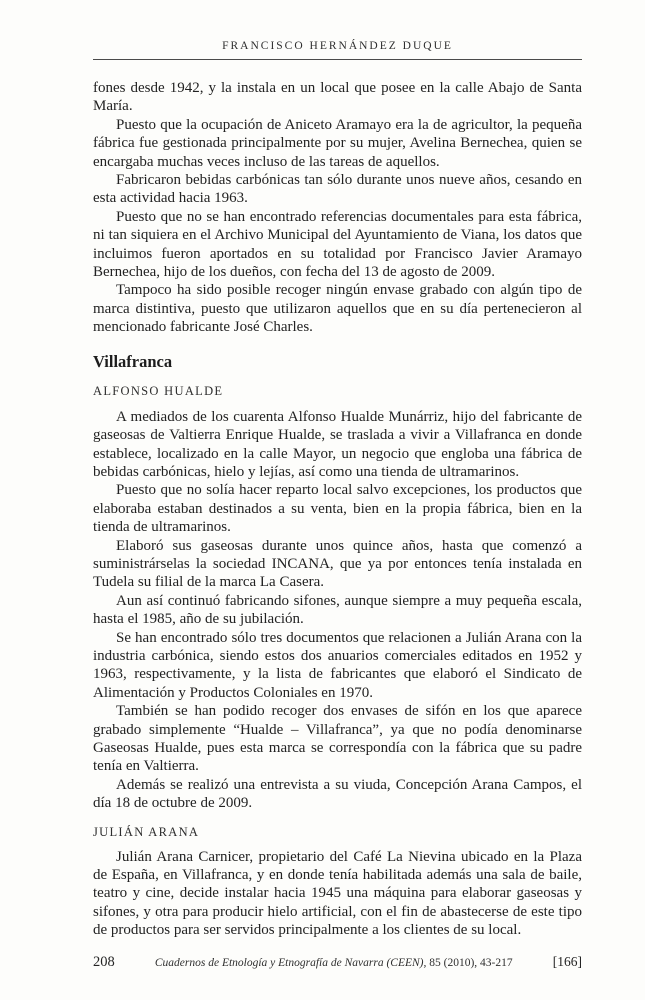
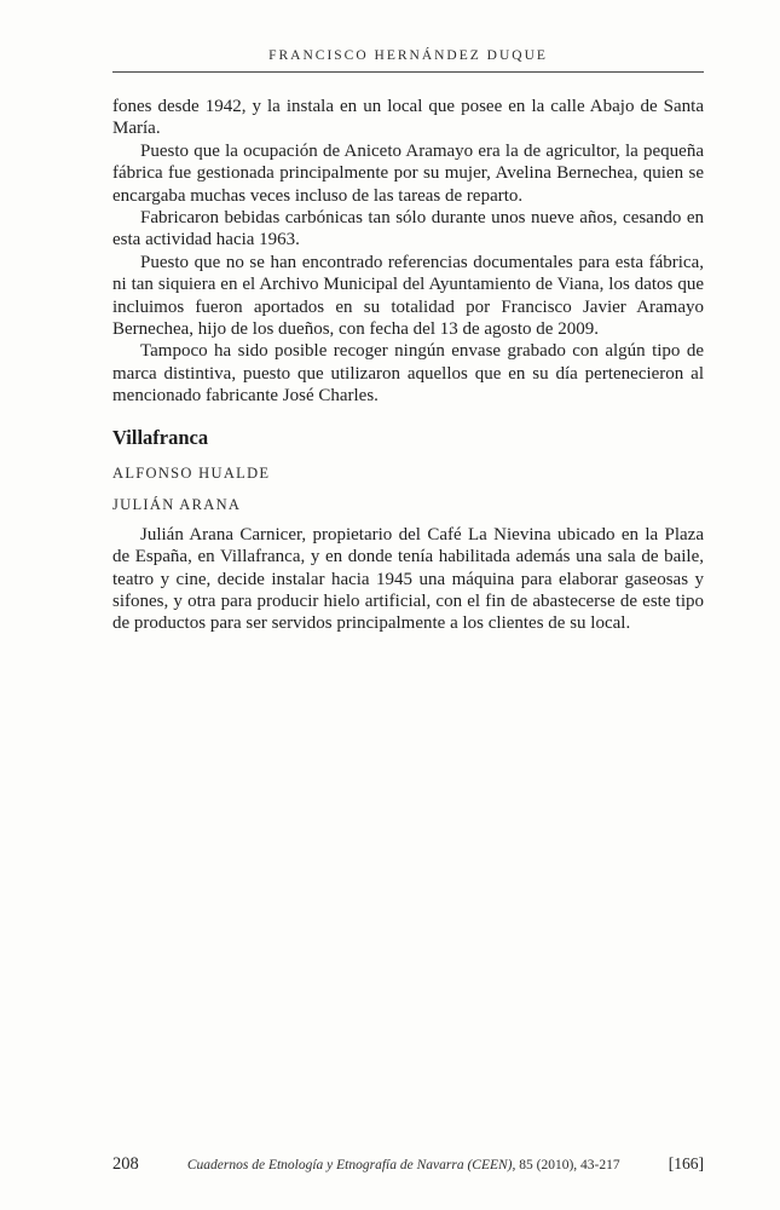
  FRANCISCO HERNÁNDEZ DUQUE
  fones desde 1942, y la instala en un local que posee en la calle Abajo de Santa María.
- Puesto que la ocupación de Aniceto Aramayo era la de agricultor, la pequeña fábrica fue gestionada principalmente por su mujer, Avelina Bernechea, quien se encargaba muchas veces incluso de las tareas de aquellos.
+ Puesto que la ocupación de Aniceto Aramayo era la de agricultor, la pequeña fábrica fue gestionada principalmente por su mujer, Avelina Bernechea, quien se encargaba muchas veces incluso de las tareas de reparto.
  Fabricaron bebidas carbónicas tan sólo durante unos nueve años, cesando en esta actividad hacia 1963.
  Puesto que no se han encontrado referencias documentales para esta fábrica, ni tan siquiera en el Archivo Municipal del Ayuntamiento de Viana, los datos que incluimos fueron aportados en su totalidad por Francisco Javier Aramayo Bernechea, hijo de los dueños, con fecha del 13 de agosto de 2009.
  Tampoco ha sido posible recoger ningún envase grabado con algún tipo de marca distintiva, puesto que utilizaron aquellos que en su día pertenecieron al mencionado fabricante José Charles.
  Villafranca
  ALFONSO HUALDE
- A mediados de los cuarenta Alfonso Hualde Munárriz, hijo del fabricante de gaseosas de Valtierra Enrique Hualde, se traslada a vivir a Villafranca en donde establece, localizado en la calle Mayor, un negocio que engloba una fábrica de bebidas carbónicas, hielo y lejías, así como una tienda de ultramarinos.
- Puesto que no solía hacer reparto local salvo excepciones, los productos que elaboraba estaban destinados a su venta, bien en la propia fábrica, bien en la tienda de ultramarinos.
- Elaboró sus gaseosas durante unos quince años, hasta que comenzó a suministrárselas la sociedad INCANA, que ya por entonces tenía instalada en Tudela su filial de la marca La Casera.
- Aun así continuó fabricando sifones, aunque siempre a muy pequeña escala, hasta el 1985, año de su jubilación.
- Se han encontrado sólo tres documentos que relacionen a Julián Arana con la industria carbónica, siendo estos dos anuarios comerciales editados en 1952 y 1963, respectivamente, y la lista de fabricantes que elaboró el Sindicato de Alimentación y Productos Coloniales en 1970.
- También se han podido recoger dos envases de sifón en los que aparece grabado simplemente “Hualde – Villafranca”, ya que no podía denominarse Gaseosas Hualde, pues esta marca se correspondía con la fábrica que su padre tenía en Valtierra.
- Además se realizó una entrevista a su viuda, Concepción Arana Campos, el día 18 de octubre de 2009.
  JULIÁN ARANA
  Julián Arana Carnicer, propietario del Café La Nievina ubicado en la Plaza de España, en Villafranca, y en donde tenía habilitada además una sala de baile, teatro y cine, decide instalar hacia 1945 una máquina para elaborar gaseosas y sifones, y otra para producir hielo artificial, con el fin de abastecerse de este tipo de productos para ser servidos principalmente a los clientes de su local.
  208
  Cuadernos de Etnología y Etnografía de Navarra (CEEN), 85 (2010), 43-217
  [166]
